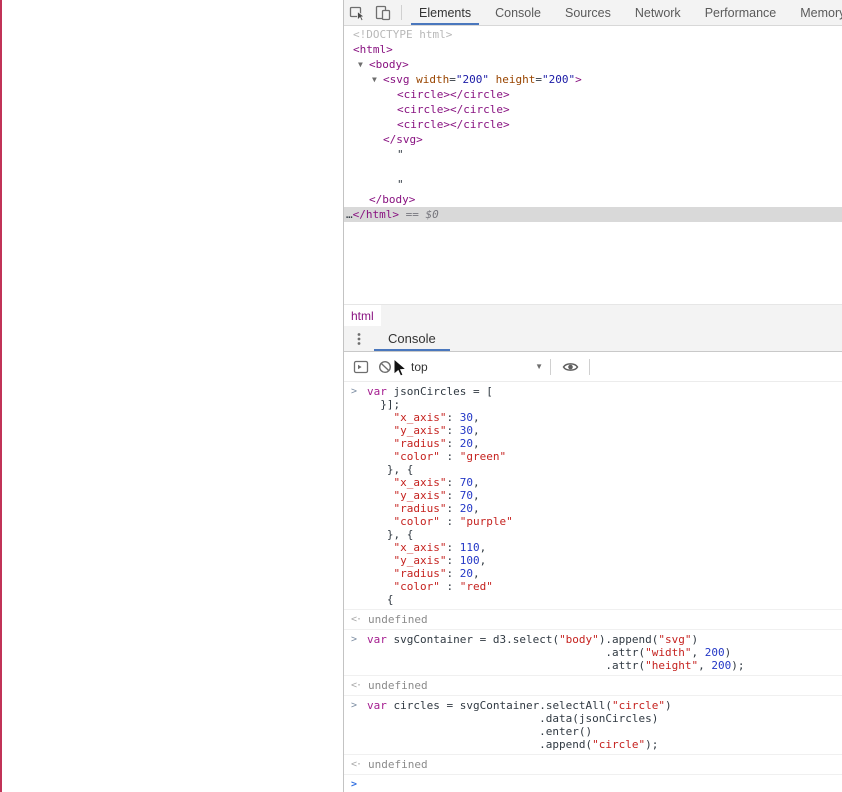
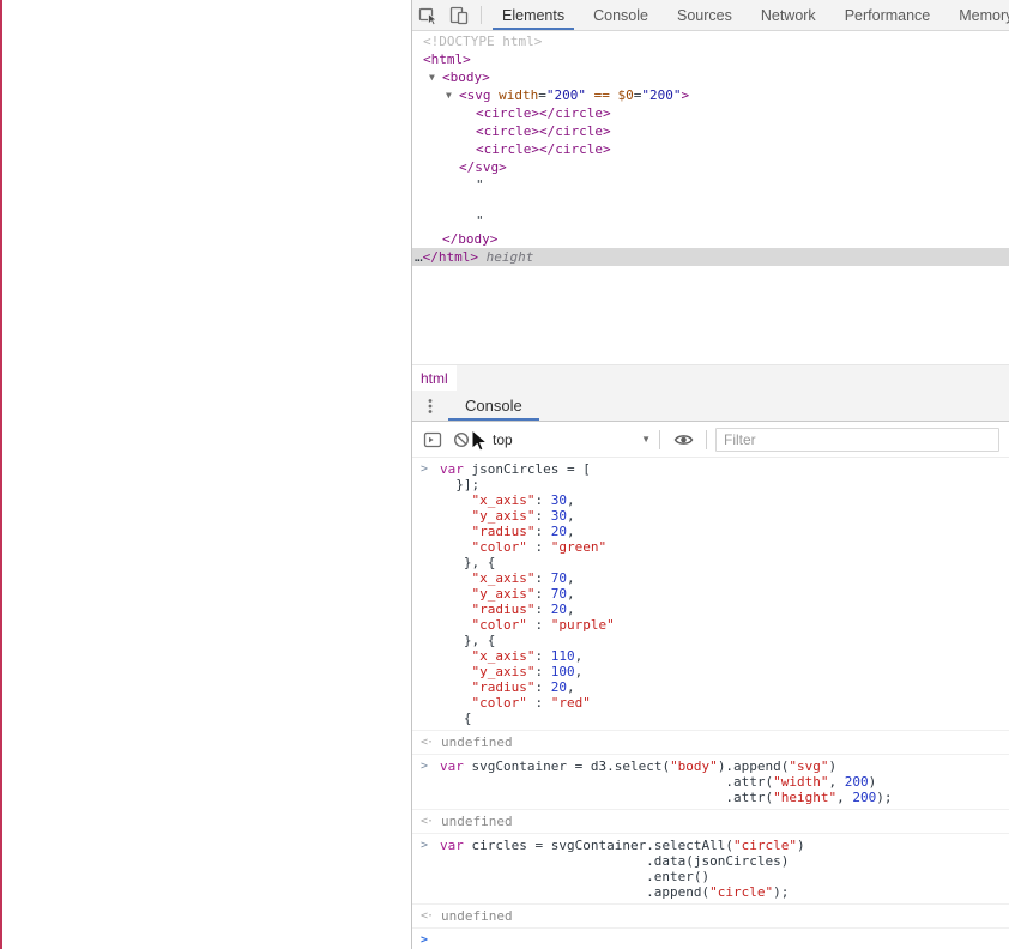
  Elements
  Console
  Sources
  Network
  Performance
  Memor
  <!DOCTYPE html>
  <html>
  ▼
  <body>
  ▼
- <svg width="200" height="200">
+ <svg width="200" == $0="200">
  <circle></circle>
  <circle></circle>
  <circle></circle>
  </svg>
  "
  "
  </body>
- …</html> == $0
+ …</html> height
  html
  Console
  top
  ▼
+ Filter
  >
  var jsonCircles = [
  }];
  "x_axis": 30,
  "y_axis": 30,
  "radius": 20,
  "color" : "green"
  }, {
  "x_axis": 70,
  "y_axis": 70,
  "radius": 20,
  "color" : "purple"
  }, {
  "x_axis": 110,
  "y_axis": 100,
  "radius": 20,
  "color" : "red"
  {
  <·
  undefined
  >
  var svgContainer = d3.select("body").append("svg")
  .attr("width", 200)
  .attr("height", 200);
  <·
  undefined
  >
  var circles = svgContainer.selectAll("circle")
  .data(jsonCircles)
  .enter()
  .append("circle");
  <·
  undefined
  >
